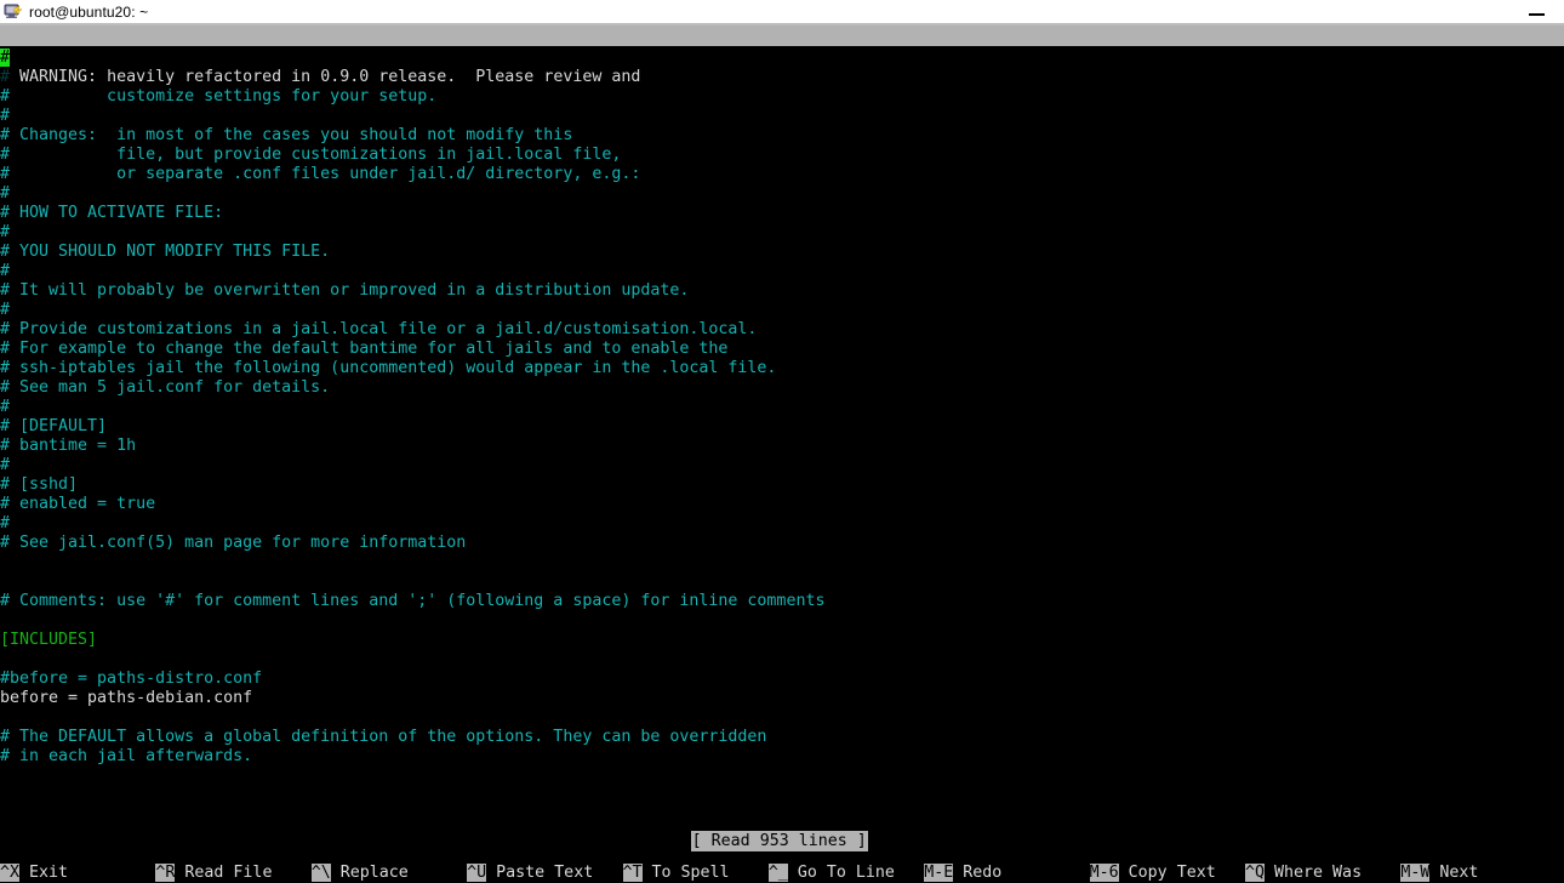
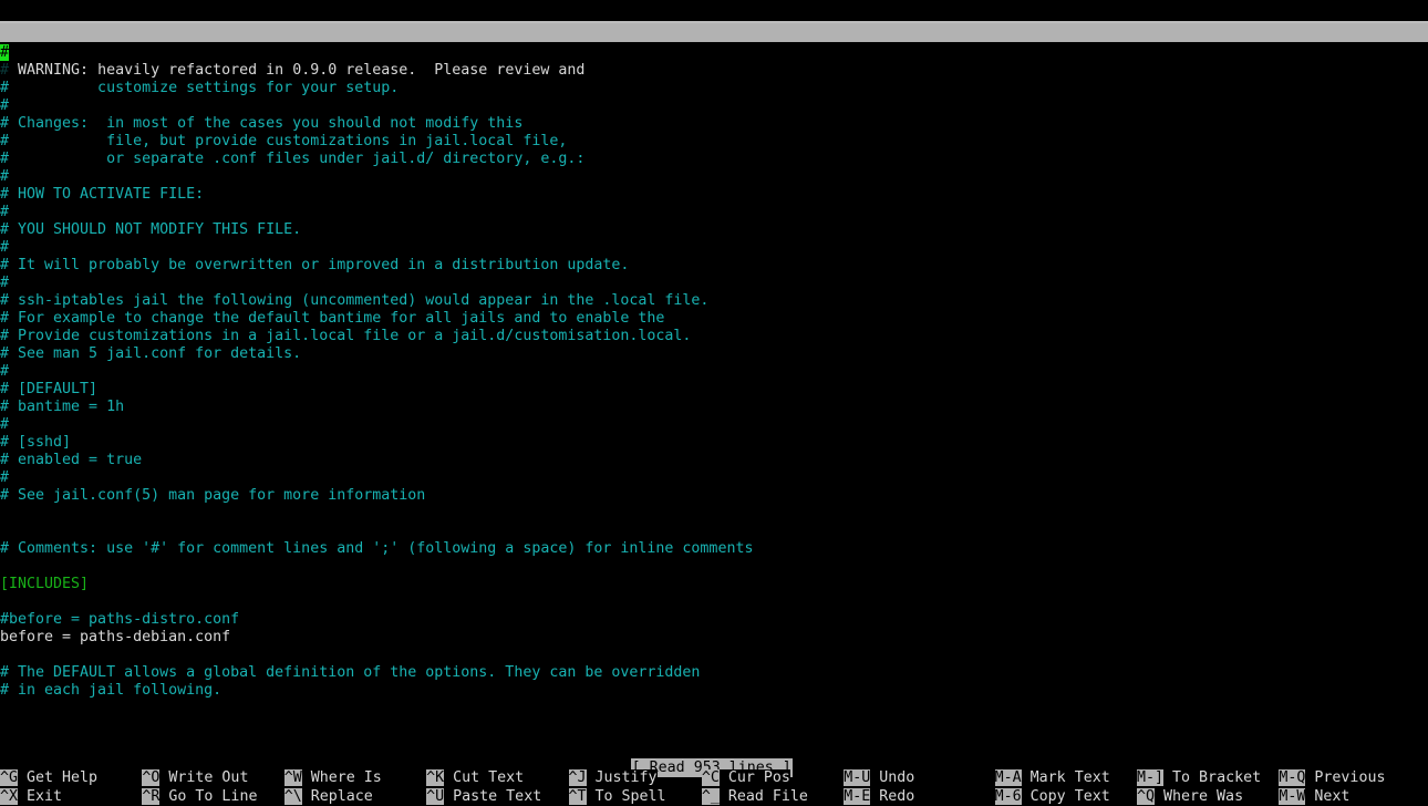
- root@ubuntu20: ~
  #
  # WARNING: heavily refactored in 0.9.0 release. Please review and
  # customize settings for your setup.
  #
  # Changes: in most of the cases you should not modify this
  # file, but provide customizations in jail.local file,
  # or separate .conf files under jail.d/ directory, e.g.:
  #
  # HOW TO ACTIVATE FILE:
  #
  # YOU SHOULD NOT MODIFY THIS FILE.
  #
  # It will probably be overwritten or improved in a distribution update.
  #
- # Provide customizations in a jail.local file or a jail.d/customisation.local.
+ # ssh-iptables jail the following (uncommented) would appear in the .local file.
  # For example to change the default bantime for all jails and to enable the
- # ssh-iptables jail the following (uncommented) would appear in the .local file.
+ # Provide customizations in a jail.local file or a jail.d/customisation.local.
  # See man 5 jail.conf for details.
  #
  # [DEFAULT]
  # bantime = 1h
  #
  # [sshd]
  # enabled = true
  #
  # See jail.conf(5) man page for more information
  # Comments: use '#' for comment lines and ';' (following a space) for inline comments
  [INCLUDES]
  #before = paths-distro.conf
  before = paths-debian.conf
  # The DEFAULT allows a global definition of the options. They can be overridden
- # in each jail afterwards.
+ # in each jail following.
  [ Read 953 lines ]
+ ^G Get Help
+ ^O Write Out
+ ^W Where Is
+ ^K Cut Text
+ ^J Justify
+ ^C Cur Pos
+ M-U Undo
+ M-A Mark Text
+ M-] To Bracket
+ M-Q Previous
  ^X Exit
- ^R Read File
+ ^R Go To Line
  ^\ Replace
  ^U Paste Text
  ^T To Spell
- ^_ Go To Line
+ ^_ Read File
  M-E Redo
  M-6 Copy Text
  ^Q Where Was
  M-W Next
